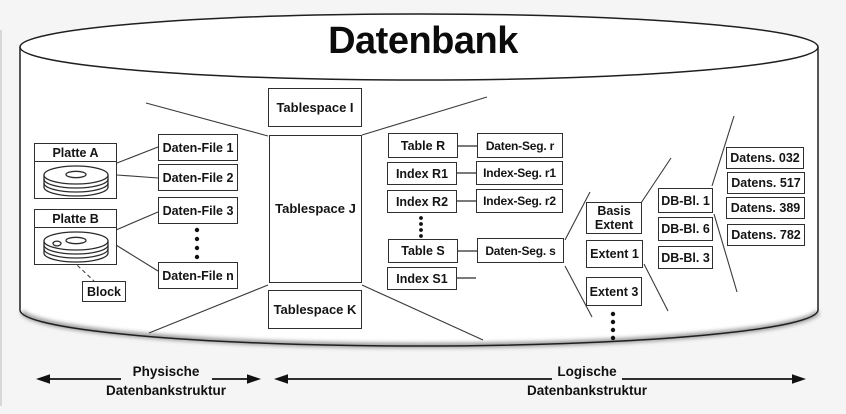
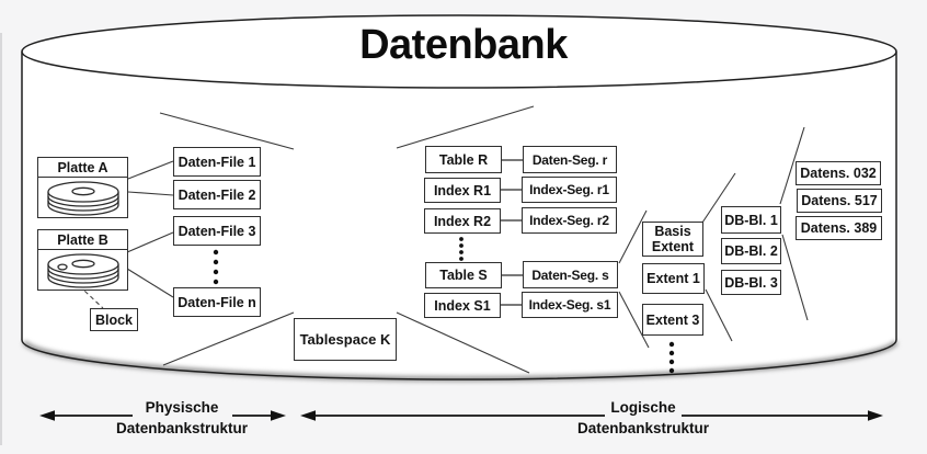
  Datenbank
  Platte A
  Platte B
  Block
  Daten-File 1
  Daten-File 2
  Daten-File 3
  Daten-File n
- Tablespace I
- Tablespace J
  Tablespace K
  Table R
  Index R1
  Index R2
  Table S
  Index S1
  Daten-Seg. r
  Index-Seg. r1
  Index-Seg. r2
  Daten-Seg. s
+ Index-Seg. s1
  Basis Extent
  Extent 1
  Extent 3
  DB-Bl. 1
- DB-Bl. 6
+ DB-Bl. 2
  DB-Bl. 3
  Datens. 032
  Datens. 517
  Datens. 389
- Datens. 782
  Physische
  Datenbankstruktur
  Logische
  Datenbankstruktur
